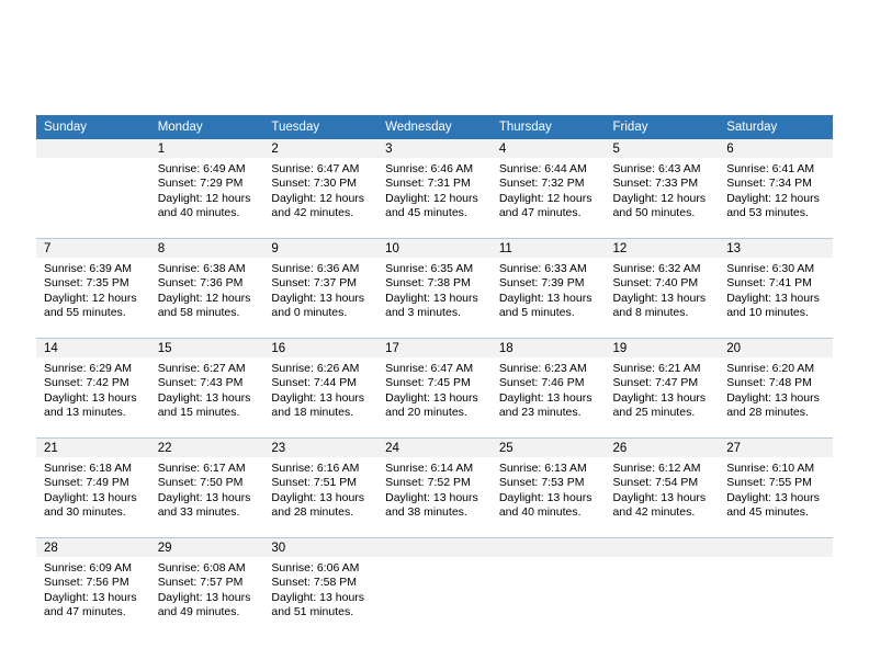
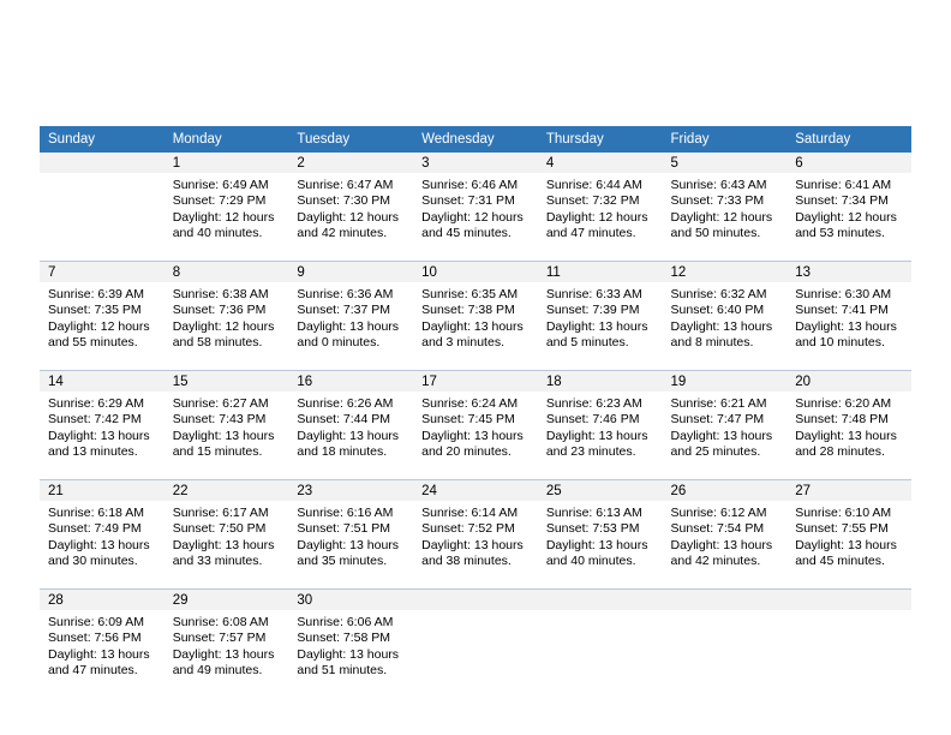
  Sunday	Monday	Tuesday	Wednesday	Thursday	Friday	Saturday
  	1Sunrise: 6:49 AMSunset: 7:29 PMDaylight: 12 hoursand 40 minutes.	2Sunrise: 6:47 AMSunset: 7:30 PMDaylight: 12 hoursand 42 minutes.	3Sunrise: 6:46 AMSunset: 7:31 PMDaylight: 12 hoursand 45 minutes.	4Sunrise: 6:44 AMSunset: 7:32 PMDaylight: 12 hoursand 47 minutes.	5Sunrise: 6:43 AMSunset: 7:33 PMDaylight: 12 hoursand 50 minutes.	6Sunrise: 6:41 AMSunset: 7:34 PMDaylight: 12 hoursand 53 minutes.
- 7Sunrise: 6:39 AMSunset: 7:35 PMDaylight: 12 hoursand 55 minutes.	8Sunrise: 6:38 AMSunset: 7:36 PMDaylight: 12 hoursand 58 minutes.	9Sunrise: 6:36 AMSunset: 7:37 PMDaylight: 13 hoursand 0 minutes.	10Sunrise: 6:35 AMSunset: 7:38 PMDaylight: 13 hoursand 3 minutes.	11Sunrise: 6:33 AMSunset: 7:39 PMDaylight: 13 hoursand 5 minutes.	12Sunrise: 6:32 AMSunset: 7:40 PMDaylight: 13 hoursand 8 minutes.	13Sunrise: 6:30 AMSunset: 7:41 PMDaylight: 13 hoursand 10 minutes.
+ 7Sunrise: 6:39 AMSunset: 7:35 PMDaylight: 12 hoursand 55 minutes.	8Sunrise: 6:38 AMSunset: 7:36 PMDaylight: 12 hoursand 58 minutes.	9Sunrise: 6:36 AMSunset: 7:37 PMDaylight: 13 hoursand 0 minutes.	10Sunrise: 6:35 AMSunset: 7:38 PMDaylight: 13 hoursand 3 minutes.	11Sunrise: 6:33 AMSunset: 7:39 PMDaylight: 13 hoursand 5 minutes.	12Sunrise: 6:32 AMSunset: 6:40 PMDaylight: 13 hoursand 8 minutes.	13Sunrise: 6:30 AMSunset: 7:41 PMDaylight: 13 hoursand 10 minutes.
- 14Sunrise: 6:29 AMSunset: 7:42 PMDaylight: 13 hoursand 13 minutes.	15Sunrise: 6:27 AMSunset: 7:43 PMDaylight: 13 hoursand 15 minutes.	16Sunrise: 6:26 AMSunset: 7:44 PMDaylight: 13 hoursand 18 minutes.	17Sunrise: 6:47 AMSunset: 7:45 PMDaylight: 13 hoursand 20 minutes.	18Sunrise: 6:23 AMSunset: 7:46 PMDaylight: 13 hoursand 23 minutes.	19Sunrise: 6:21 AMSunset: 7:47 PMDaylight: 13 hoursand 25 minutes.	20Sunrise: 6:20 AMSunset: 7:48 PMDaylight: 13 hoursand 28 minutes.
+ 14Sunrise: 6:29 AMSunset: 7:42 PMDaylight: 13 hoursand 13 minutes.	15Sunrise: 6:27 AMSunset: 7:43 PMDaylight: 13 hoursand 15 minutes.	16Sunrise: 6:26 AMSunset: 7:44 PMDaylight: 13 hoursand 18 minutes.	17Sunrise: 6:24 AMSunset: 7:45 PMDaylight: 13 hoursand 20 minutes.	18Sunrise: 6:23 AMSunset: 7:46 PMDaylight: 13 hoursand 23 minutes.	19Sunrise: 6:21 AMSunset: 7:47 PMDaylight: 13 hoursand 25 minutes.	20Sunrise: 6:20 AMSunset: 7:48 PMDaylight: 13 hoursand 28 minutes.
- 21Sunrise: 6:18 AMSunset: 7:49 PMDaylight: 13 hoursand 30 minutes.	22Sunrise: 6:17 AMSunset: 7:50 PMDaylight: 13 hoursand 33 minutes.	23Sunrise: 6:16 AMSunset: 7:51 PMDaylight: 13 hoursand 28 minutes.	24Sunrise: 6:14 AMSunset: 7:52 PMDaylight: 13 hoursand 38 minutes.	25Sunrise: 6:13 AMSunset: 7:53 PMDaylight: 13 hoursand 40 minutes.	26Sunrise: 6:12 AMSunset: 7:54 PMDaylight: 13 hoursand 42 minutes.	27Sunrise: 6:10 AMSunset: 7:55 PMDaylight: 13 hoursand 45 minutes.
+ 21Sunrise: 6:18 AMSunset: 7:49 PMDaylight: 13 hoursand 30 minutes.	22Sunrise: 6:17 AMSunset: 7:50 PMDaylight: 13 hoursand 33 minutes.	23Sunrise: 6:16 AMSunset: 7:51 PMDaylight: 13 hoursand 35 minutes.	24Sunrise: 6:14 AMSunset: 7:52 PMDaylight: 13 hoursand 38 minutes.	25Sunrise: 6:13 AMSunset: 7:53 PMDaylight: 13 hoursand 40 minutes.	26Sunrise: 6:12 AMSunset: 7:54 PMDaylight: 13 hoursand 42 minutes.	27Sunrise: 6:10 AMSunset: 7:55 PMDaylight: 13 hoursand 45 minutes.
  28Sunrise: 6:09 AMSunset: 7:56 PMDaylight: 13 hoursand 47 minutes.	29Sunrise: 6:08 AMSunset: 7:57 PMDaylight: 13 hoursand 49 minutes.	30Sunrise: 6:06 AMSunset: 7:58 PMDaylight: 13 hoursand 51 minutes.
